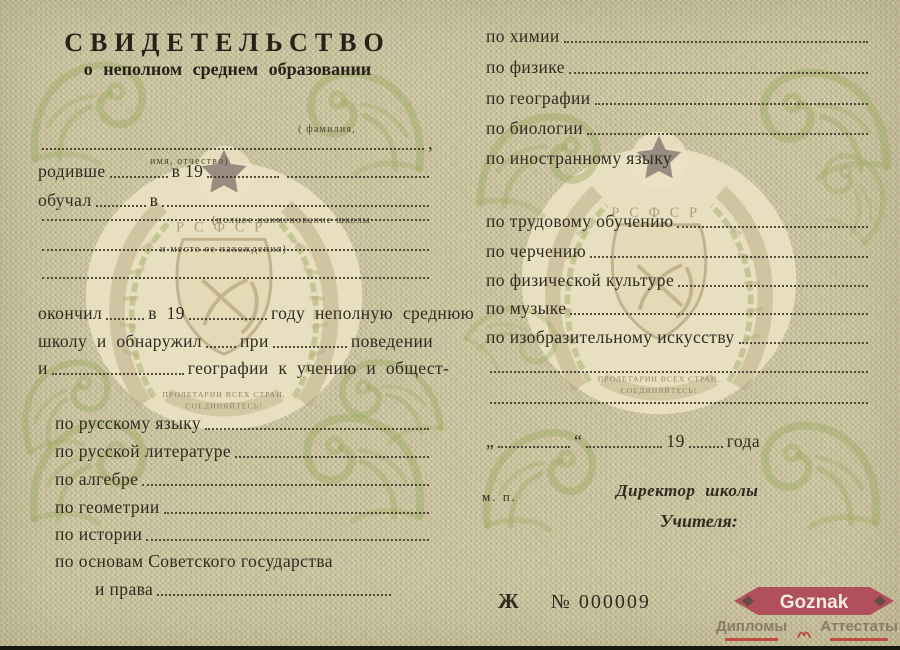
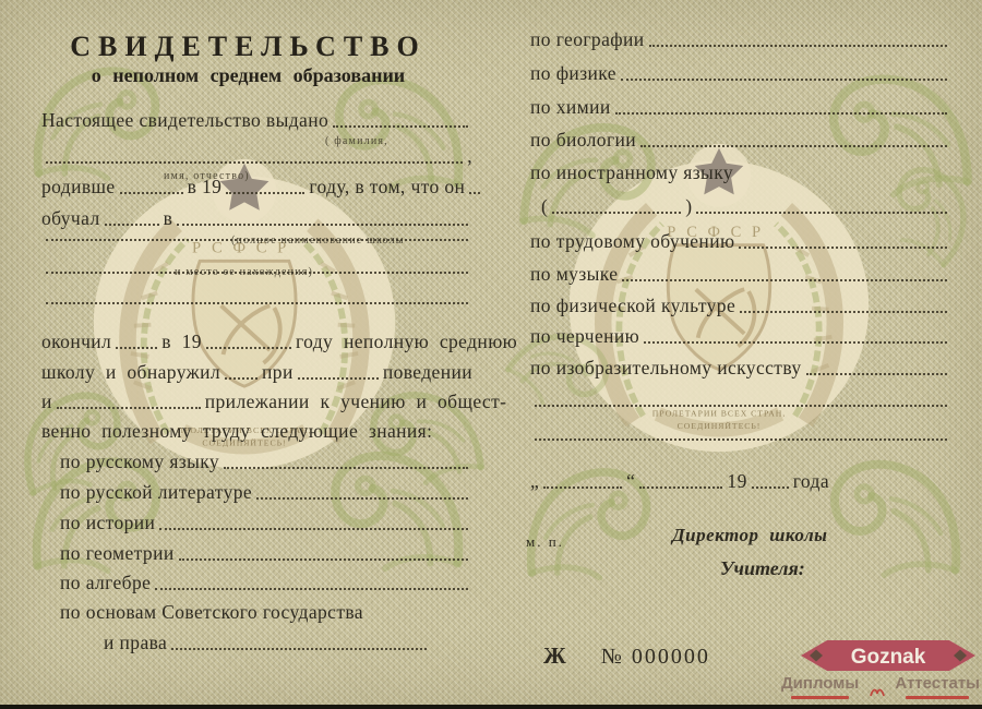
  СВИДЕТЕЛЬСТВО
  о неполном среднем образовании
+ Настоящее свидетельство выдано
  ( фамилия,
  ,
  имя, отчество)
  родивше
  в 19
+ году, в том, что он
  обучал
  в
  (полное наименование школы
  и место ее нахождения)
  окончил
  в 19
  году неполную среднюю
  школу и обнаружил
  при
  поведении
  и
- географии к учению и общест-
+ прилежании к учению и общест-
+ венно полезному труду следующие знания:
  по русскому языку
  по русской литературе
- по алгебре
+ по истории
  по геометрии
- по истории
+ по алгебре
  по основам Советского государства
  и права
- по химии
+ по географии
  по физике
- по географии
+ по химии
  по биологии
  по иностранному языку
+ (
+ )
  по трудовому обучению
- по черчению
+ по музыке
  по физической культуре
- по музыке
+ по черчению
  по изобразительному искусству
  „
  “
  19
  года
  м. п.
  Директор школы
  Учителя:
  Ж
- № 000009
+ № 000000
  Goznak
  Дипломы
  Аттестаты
